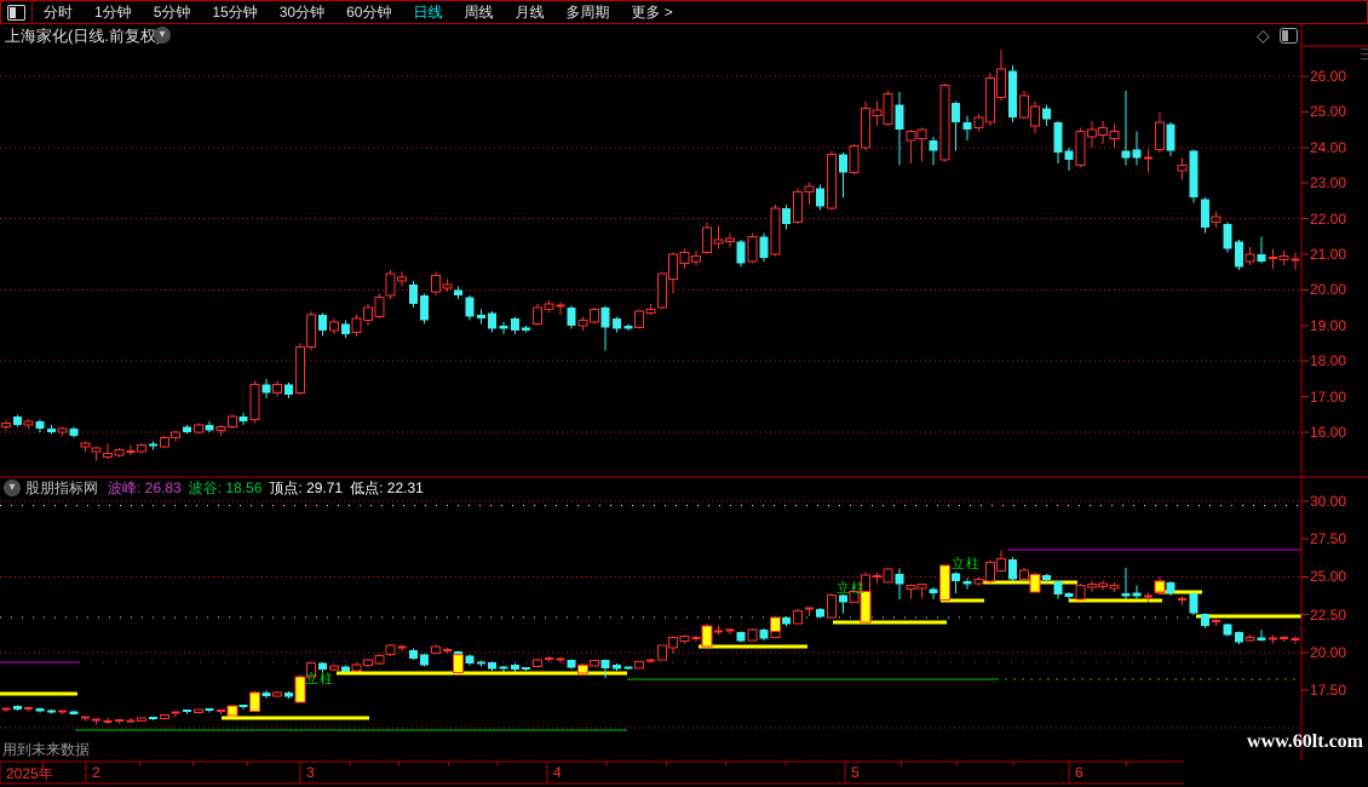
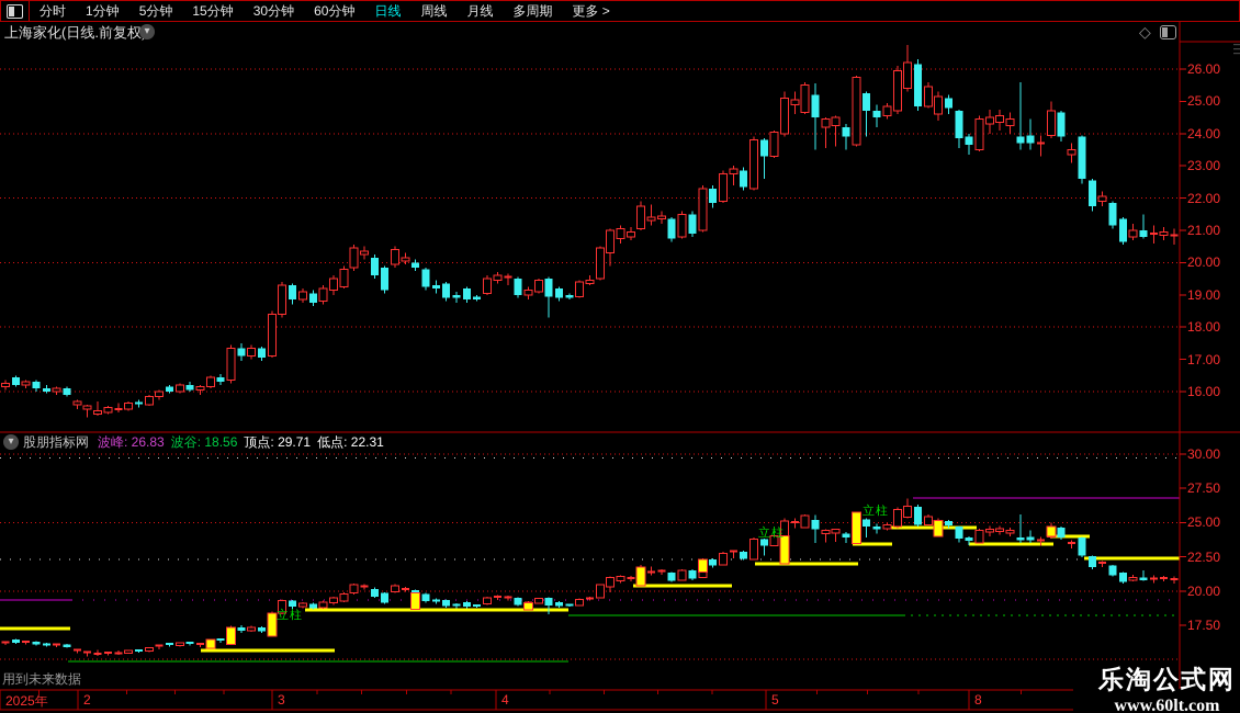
  分时 1分钟 5分钟 15分钟 30分钟 60分钟 日线 周线 月线 多周期 更多 >
  上海家化(日线.前复权
  ▾
  ◇
  —
  —
  —
  ▾
  股朋指标网
  波峰: 26.83 波谷: 18.56 顶点: 29.71 低点: 22.31
  用到未来数据
  2025年
  2
  3
  4
  5
- 6
+ 8
+ 乐淘公式网
  www.60lt.com
  26.00
  25.00
  24.00
  23.00
  22.00
  21.00
  20.00
  19.00
  18.00
  17.00
  16.00
  30.00
  27.50
  25.00
  22.50
  20.00
  17.50
  立柱
  立柱
  立柱
